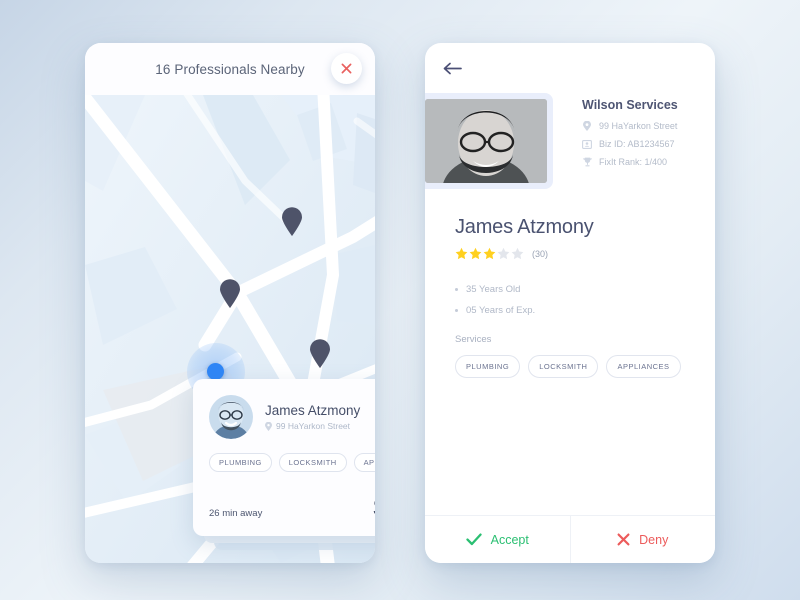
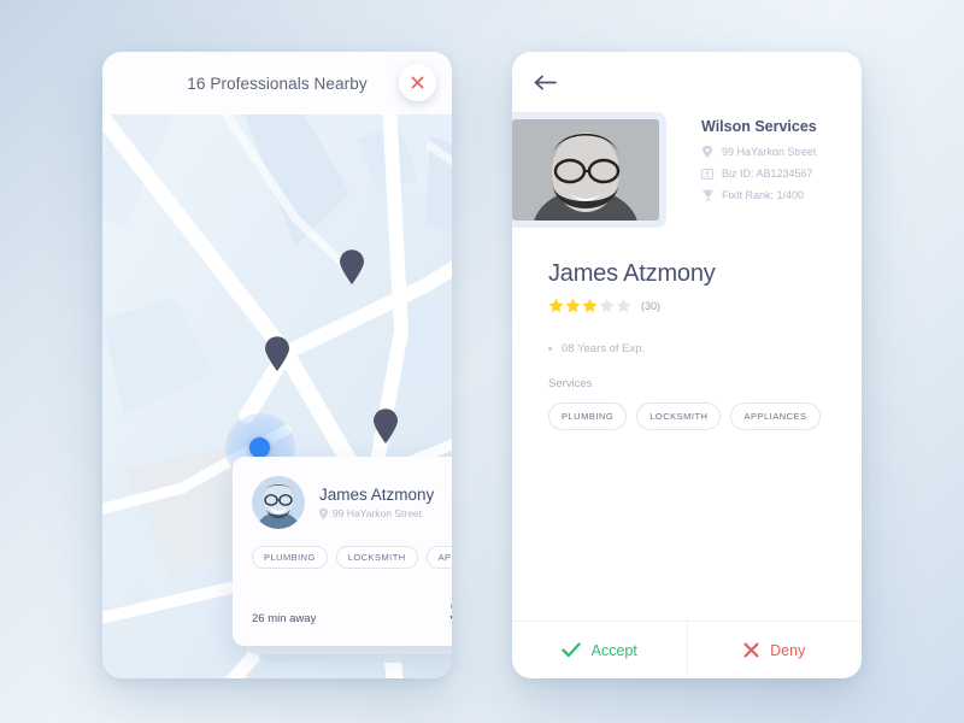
  16 Professionals Nearby
  James Atzmony
  99 HaYarkon Street
  PLUMBING
  LOCKSMITH
  26 min away
  Wilson Services
  99 HaYarkon Street
  Biz ID: AB1234567
  FixIt Rank: 1/400
  James Atzmony
  (30)
- 35 Years Old
- 05 Years of Exp.
+ 08 Years of Exp.
  Services
  PLUMBING
  LOCKSMITH
  APPLIANCES
  Accept
  Deny
